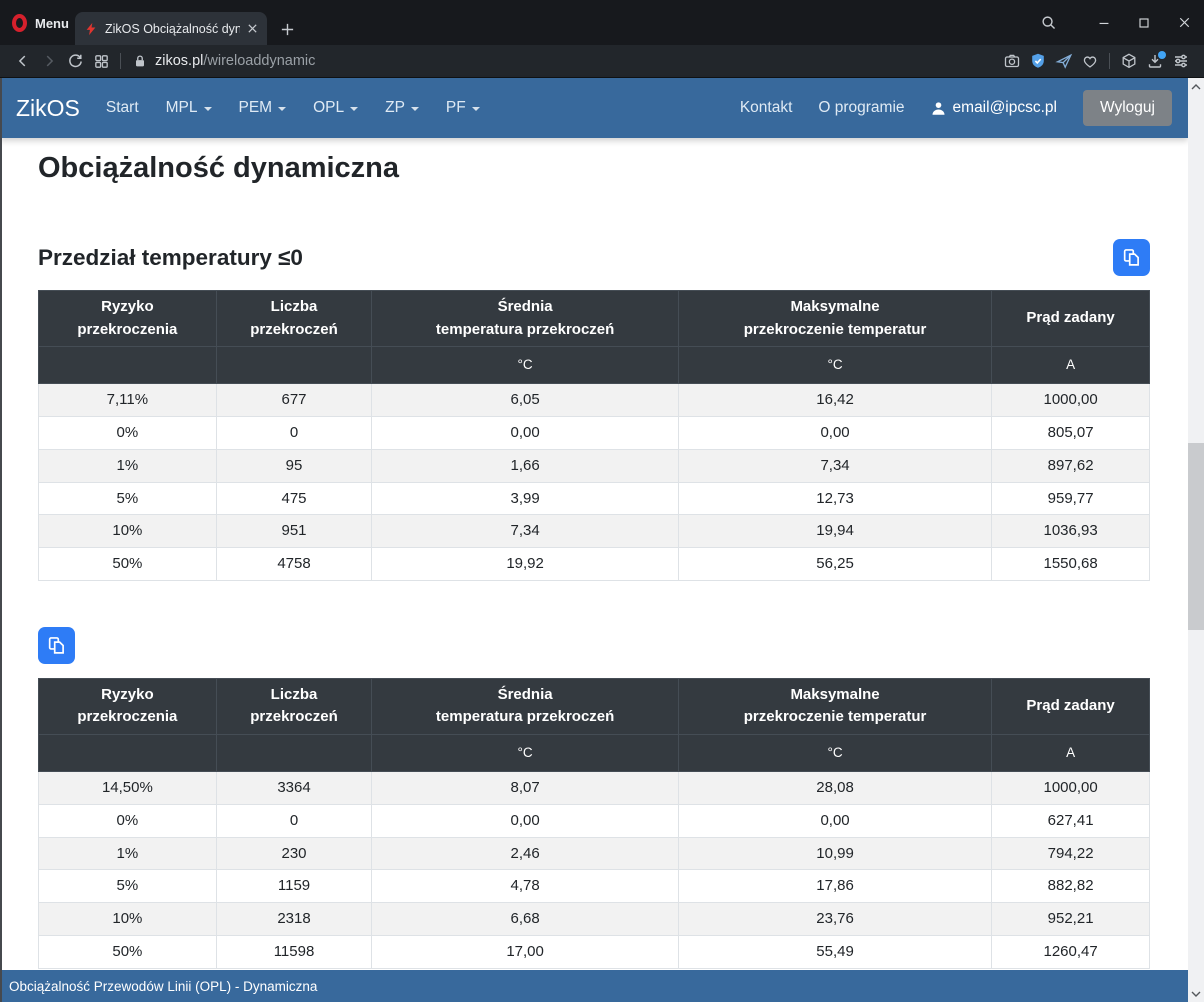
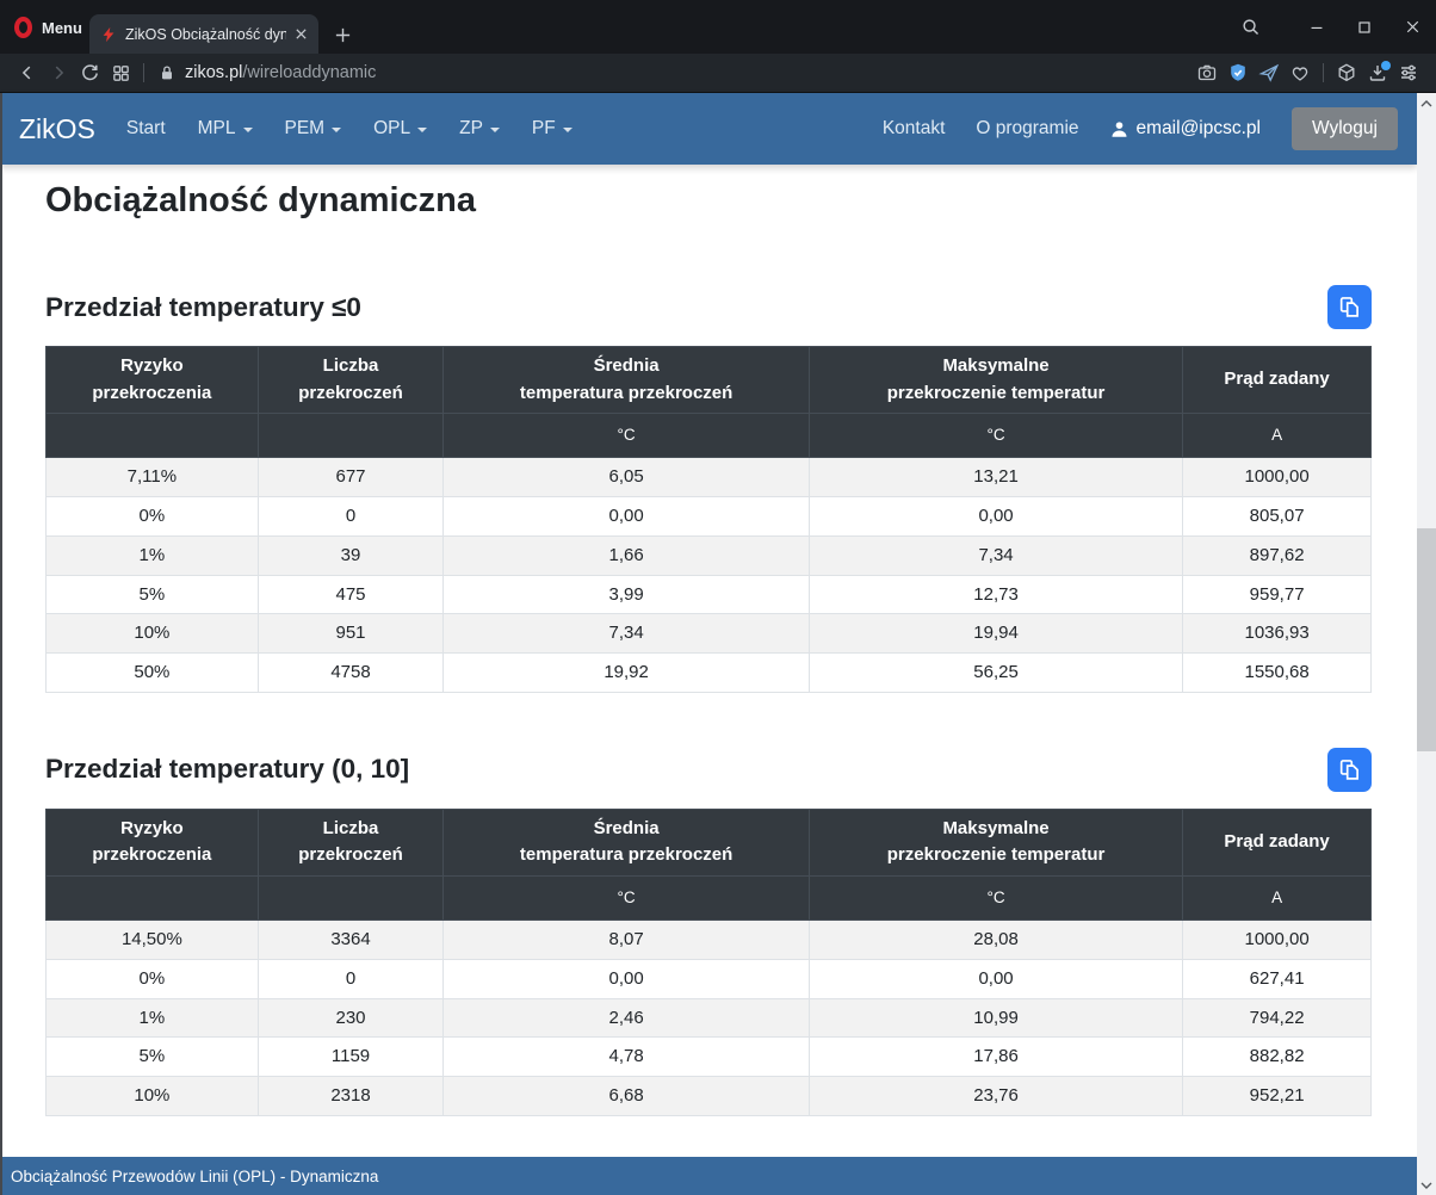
  Menu
  ZikOS Obciążalność dyn
  zikos.pl/wireloaddynamic
  ZikOS
  Start
  MPL
  PEM
  OPL
  ZP
  PF
  Kontakt
  O programie
  email@ipcsc.pl
  Wyloguj
  Obciążalność dynamiczna
  Przedział temperatury ≤0
  Ryzyko przekroczenia	Liczba przekroczeń	Średnia temperatura przekroczeń	Maksymalne przekroczenie temperatur	Prąd zadany
  		°C	°C	A
- 7,11%	677	6,05	16,42	1000,00
+ 7,11%	677	6,05	13,21	1000,00
  0%	0	0,00	0,00	805,07
- 1%	95	1,66	7,34	897,62
+ 1%	39	1,66	7,34	897,62
  5%	475	3,99	12,73	959,77
  10%	951	7,34	19,94	1036,93
  50%	4758	19,92	56,25	1550,68
+ Przedział temperatury (0, 10]
  Ryzyko przekroczenia	Liczba przekroczeń	Średnia temperatura przekroczeń	Maksymalne przekroczenie temperatur	Prąd zadany
  		°C	°C	A
  14,50%	3364	8,07	28,08	1000,00
  0%	0	0,00	0,00	627,41
  1%	230	2,46	10,99	794,22
  5%	1159	4,78	17,86	882,82
  10%	2318	6,68	23,76	952,21
- 50%	11598	17,00	55,49	1260,47
  Obciążalność Przewodów Linii (OPL) - Dynamiczna
